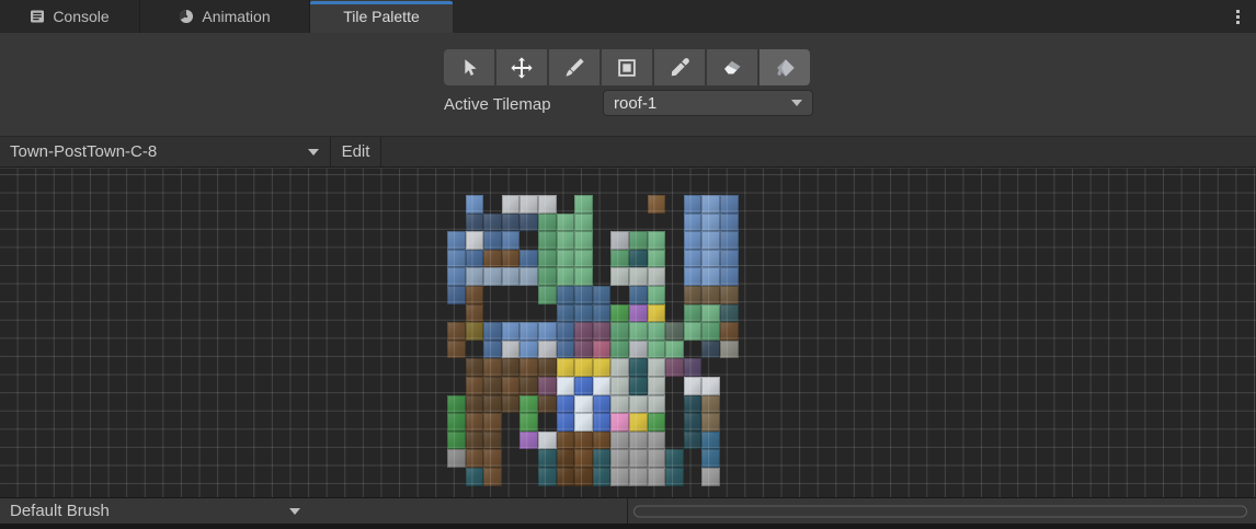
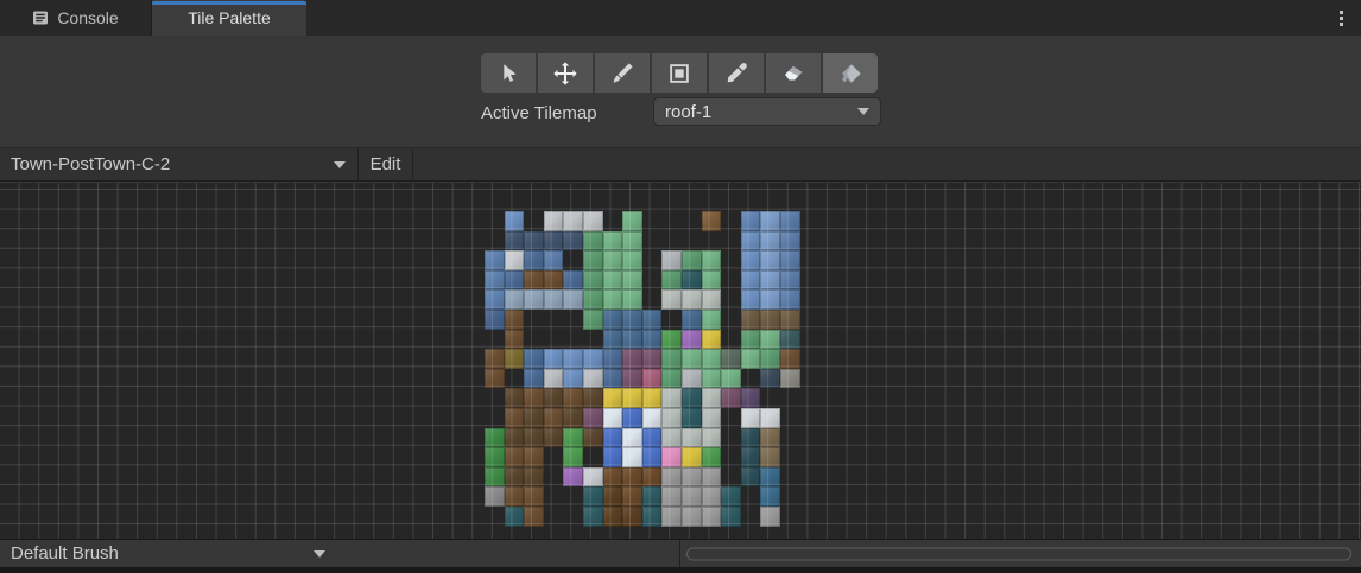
  Console
- Animation
  Tile Palette
  Active Tilemap
  roof-1
- Town-PostTown-C-8
+ Town-PostTown-C-2
  Edit
  Default Brush
